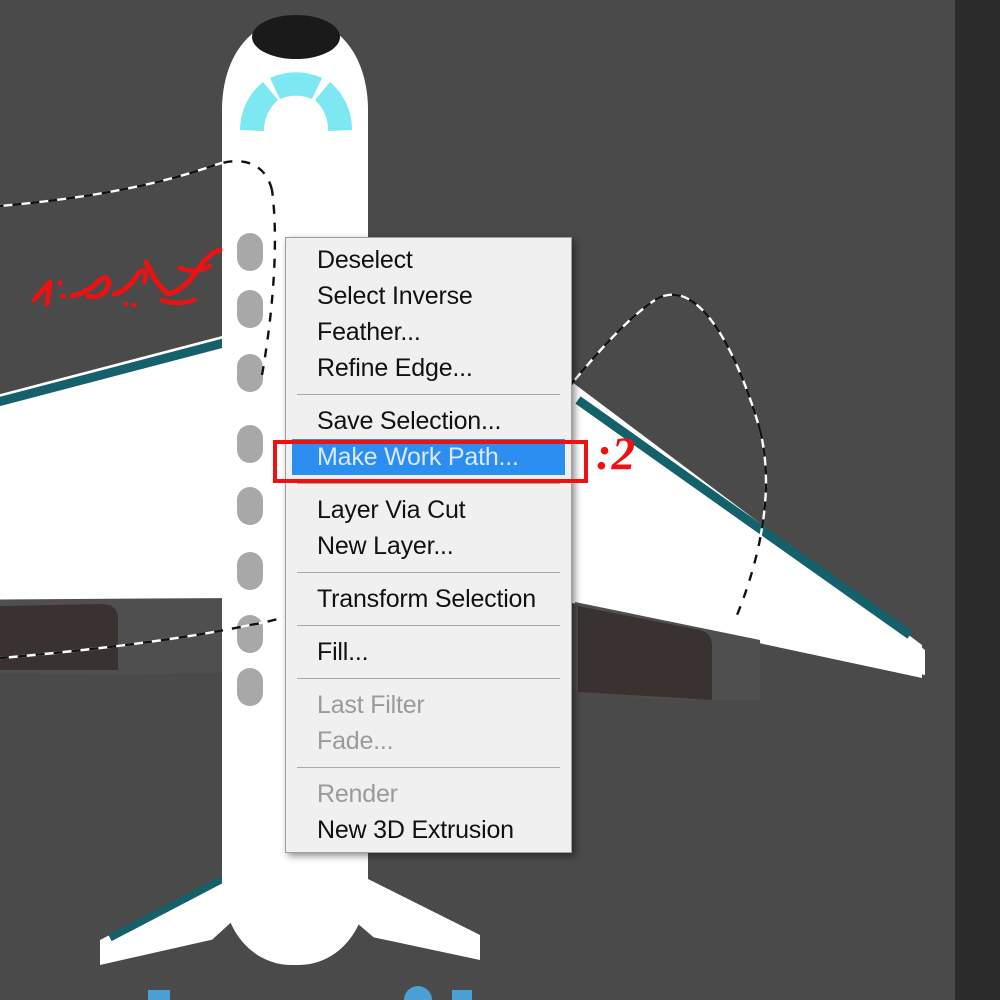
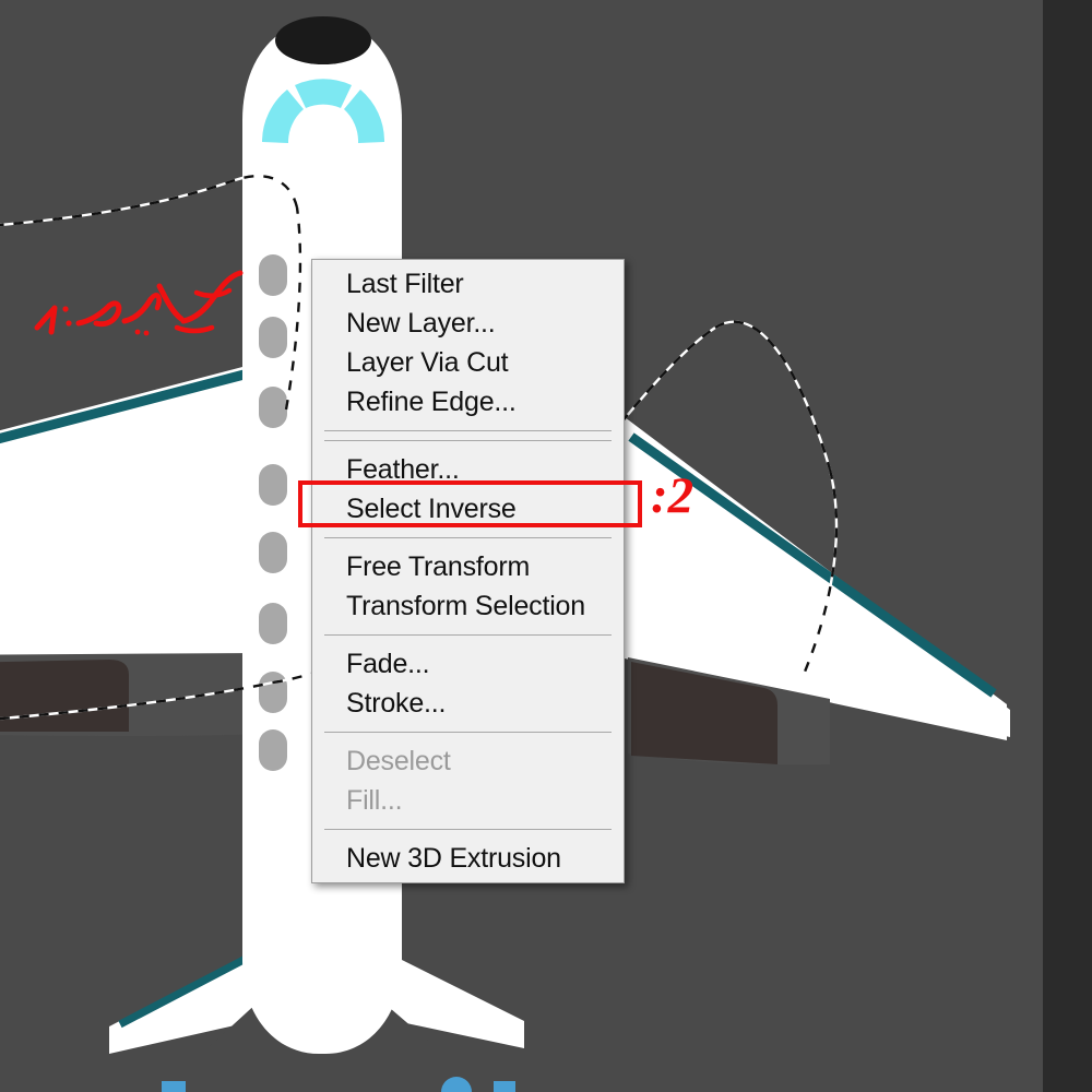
- Deselect
+ Last Filter
- Select Inverse
+ New Layer...
- Feather...
+ Layer Via Cut
  Refine Edge...
- Save Selection...
- Make Work Path...
- Layer Via Cut
+ Feather...
- New Layer...
+ Select Inverse
+ Free Transform
  Transform Selection
- Fill...
+ Fade...
+ Stroke...
- Last Filter
+ Deselect
- Fade...
+ Fill...
- Render
  New 3D Extrusion
  :2
